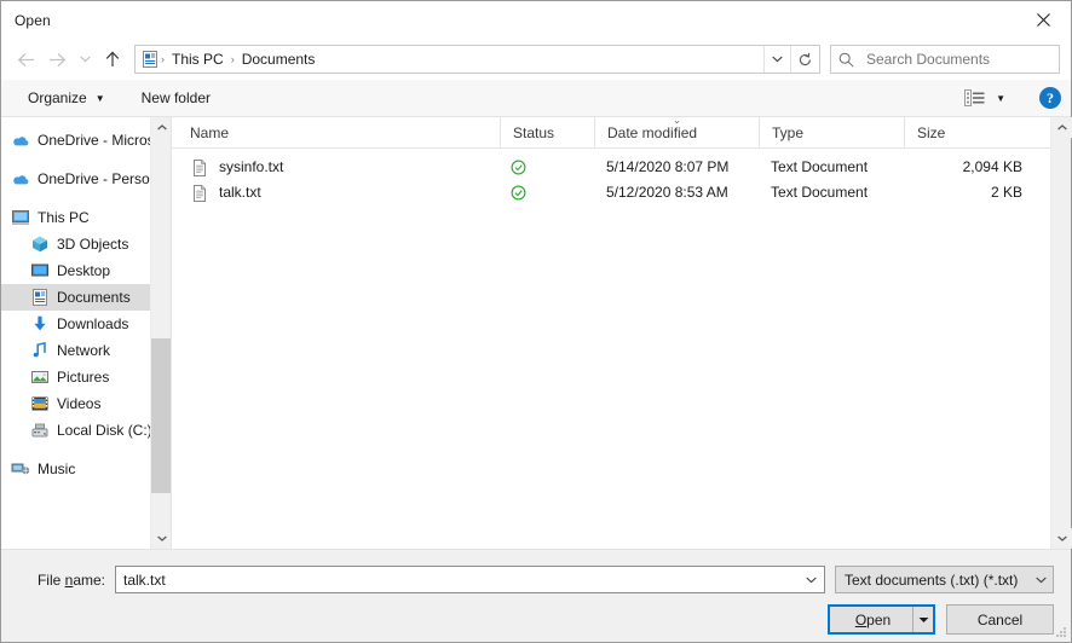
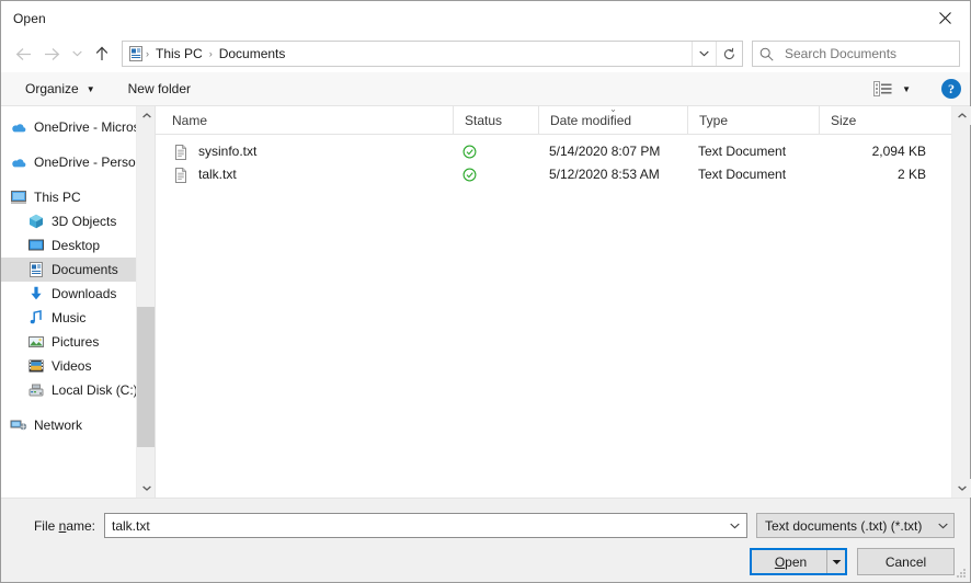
  Open
  ›
  This PC
  ›
  Documents
  Search Documents
  Organize
  ▼
  New folder
  ▼
  ?
  OneDrive - Micro
  OneDrive - Perso
  This PC
  3D Objects
  Desktop
  Documents
  Downloads
- Network
+ Music
  Pictures
  Videos
  Local Disk (C:
- Music
+ Network
  Name
  Status
  ⌄
  Date modified
  Type
  Size
  sysinfo.txt
  5/14/2020 8:07 PM
  Text Document
  2,094 KB
  talk.txt
  5/12/2020 8:53 AM
  Text Document
  2 KB
  File name:
  talk.txt
  Text documents (.txt) (*.txt)
  Open
  Cancel
